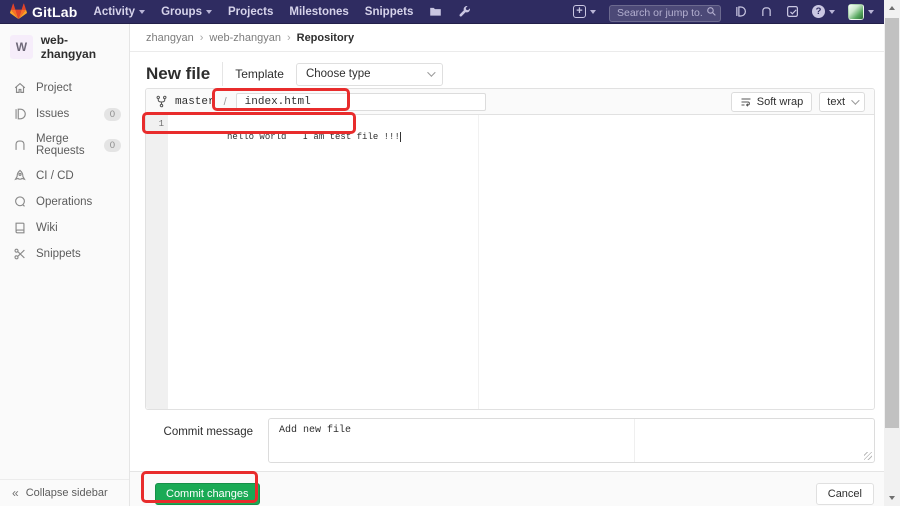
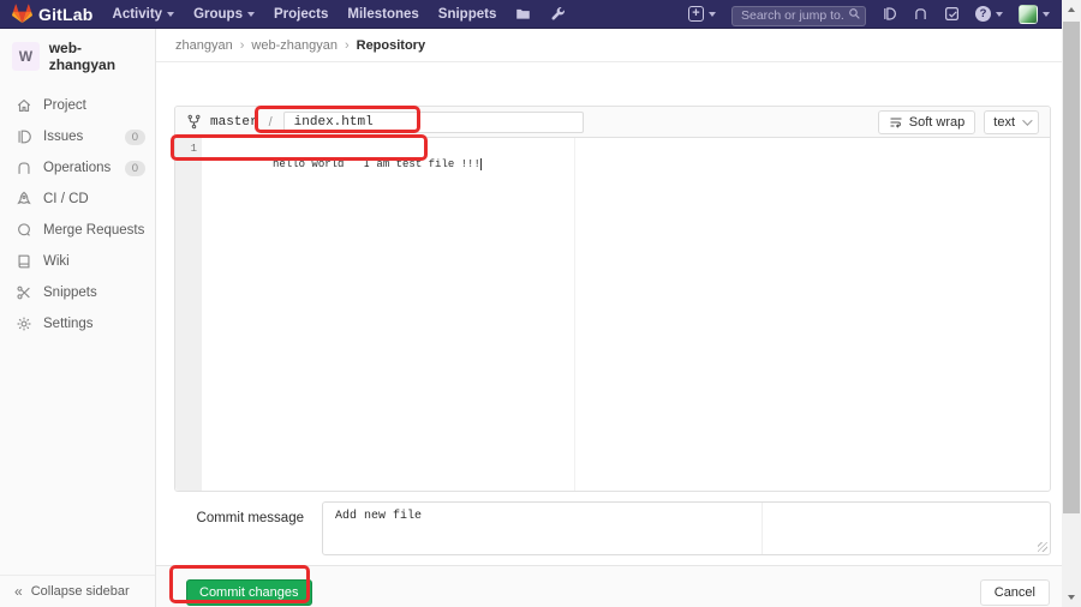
  GitLab
  Activity
  Groups
  Projects
  Milestones
  Snippets
  +
  Search or jump to.
  ?
  W
  web-zhangyan
  Project
  Issues
  0
- Merge Requests
+ Operations
  0
  CI / CD
- Operations
+ Merge Requests
  Wiki
  Snippets
+ Settings
  «
  Collapse sidebar
  zhangyan
  ›
  web-zhangyan
  ›
  Repository
- New file
- Template
- Choose type
  master
  /
  index.html
  Soft wrap
  text
  1
  hello world I am test file !!!
  Commit message
  Add new file
  Commit changes
  Cancel
